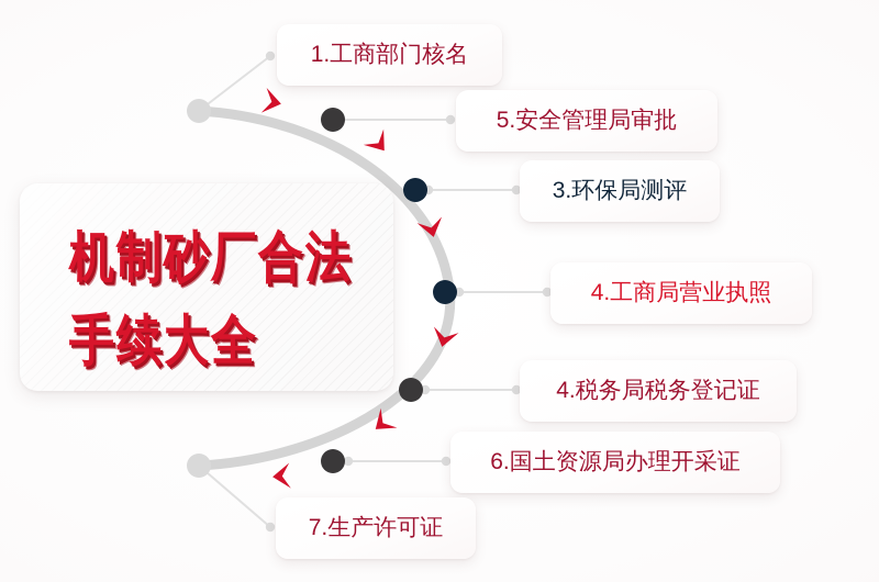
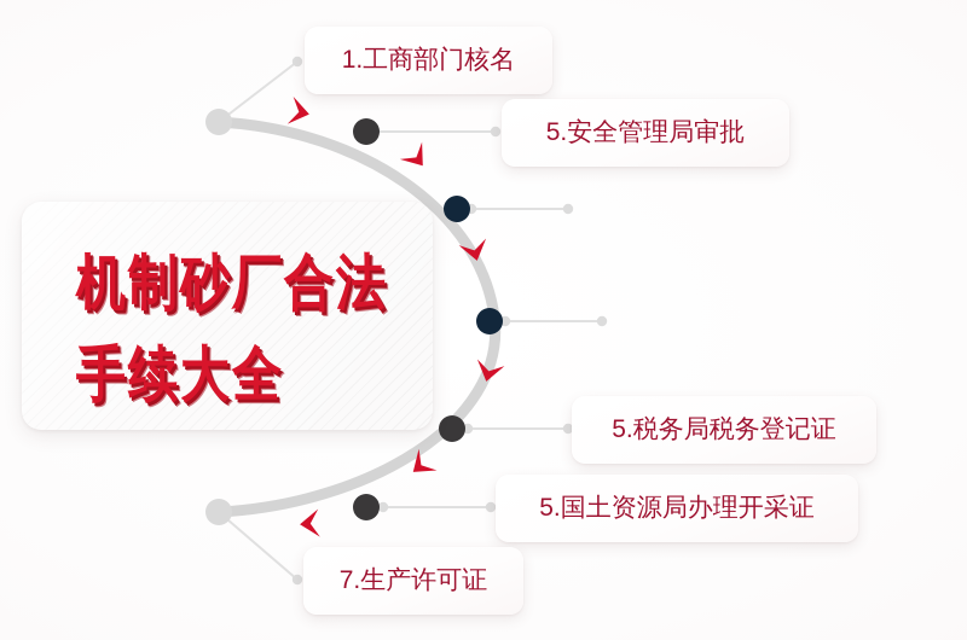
  机制砂厂合法
  手续大全
  1.工商部门核名
  5.安全管理局审批
- 3.环保局测评
- 4.工商局营业执照
- 4.税务局税务登记证
+ 5.税务局税务登记证
- 6.国土资源局办理开采证
+ 5.国土资源局办理开采证
  7.生产许可证
